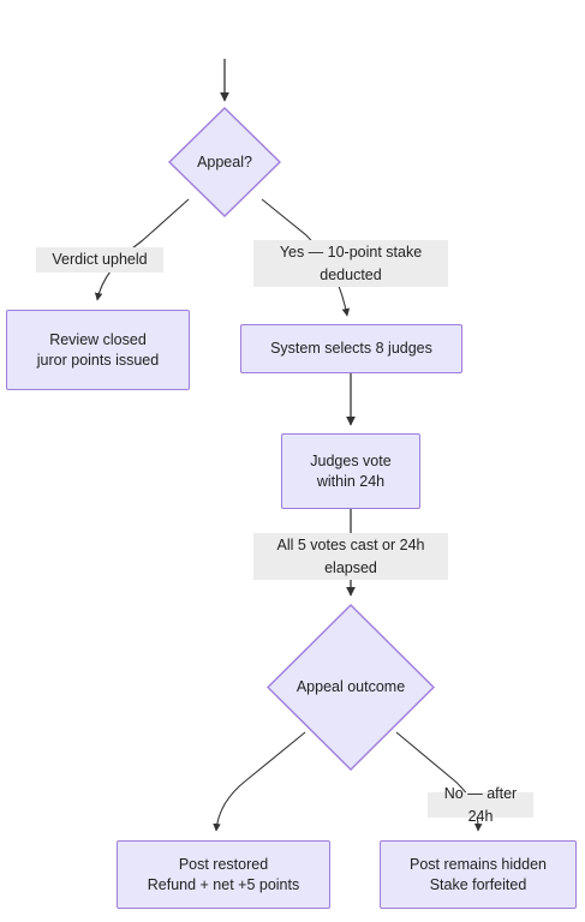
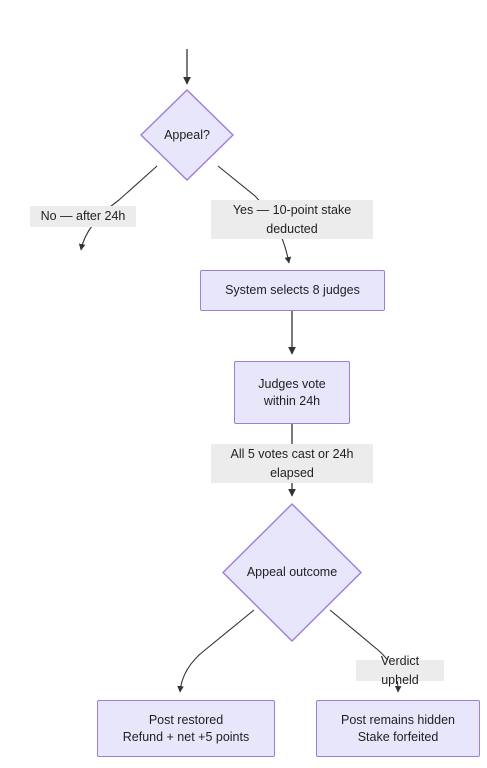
  Appeal?
- Verdict upheld
+ No — after 24h
  Yes — 10-point stake
  deducted
- Review closed
- juror points issued
  System selects 8 judges
  Judges vote
  within 24h
  All 5 votes cast or 24h
  elapsed
  Appeal outcome
- No — after 24h
+ Verdict upheld
  Post restored
  Refund + net +5 points
  Post remains hidden
  Stake forfeited
